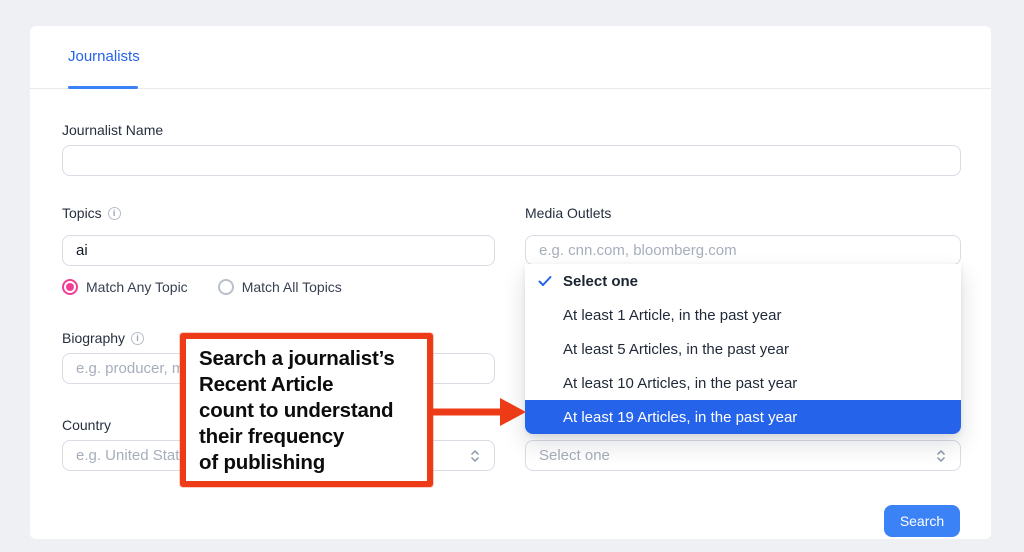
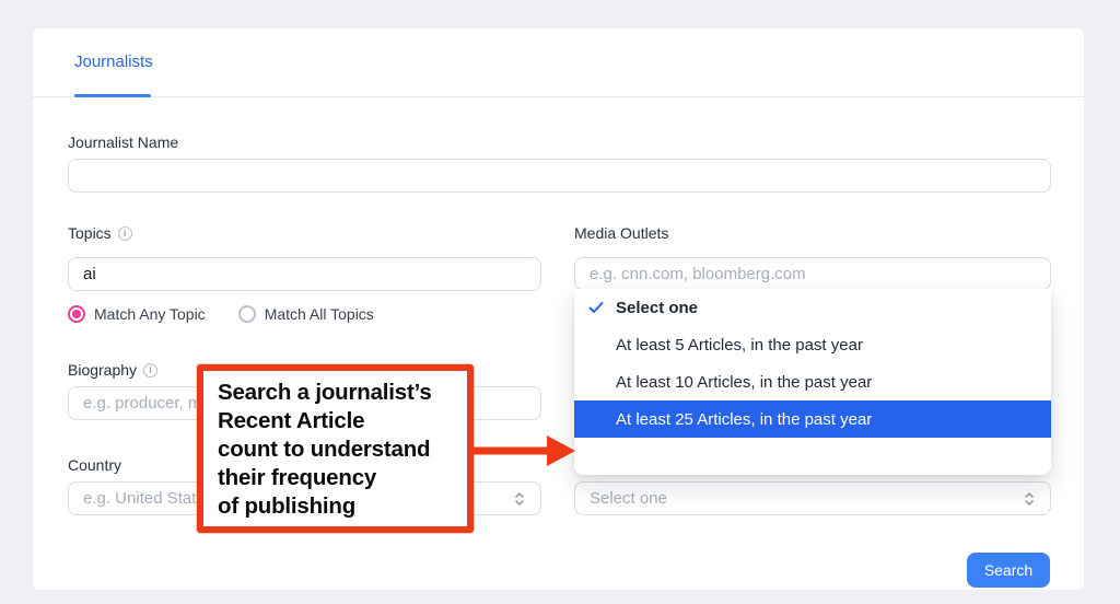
  Journalists
  Journalist Name
  Topics
  i
  ai
  Media Outlets
  e.g. cnn.com, bloomberg.com
  Match Any Topic
  Match All Topics
  Biography
  i
  e.g. producer, m
  Country
  e.g. United Stat
  Select one
  Search
  Select one
- At least 1 Article, in the past year
  At least 5 Articles, in the past year
  At least 10 Articles, in the past year
- At least 19 Articles, in the past year
+ At least 25 Articles, in the past year
  Search a journalist’s
  Recent Article
  count to understand
  their frequency
  of publishing
